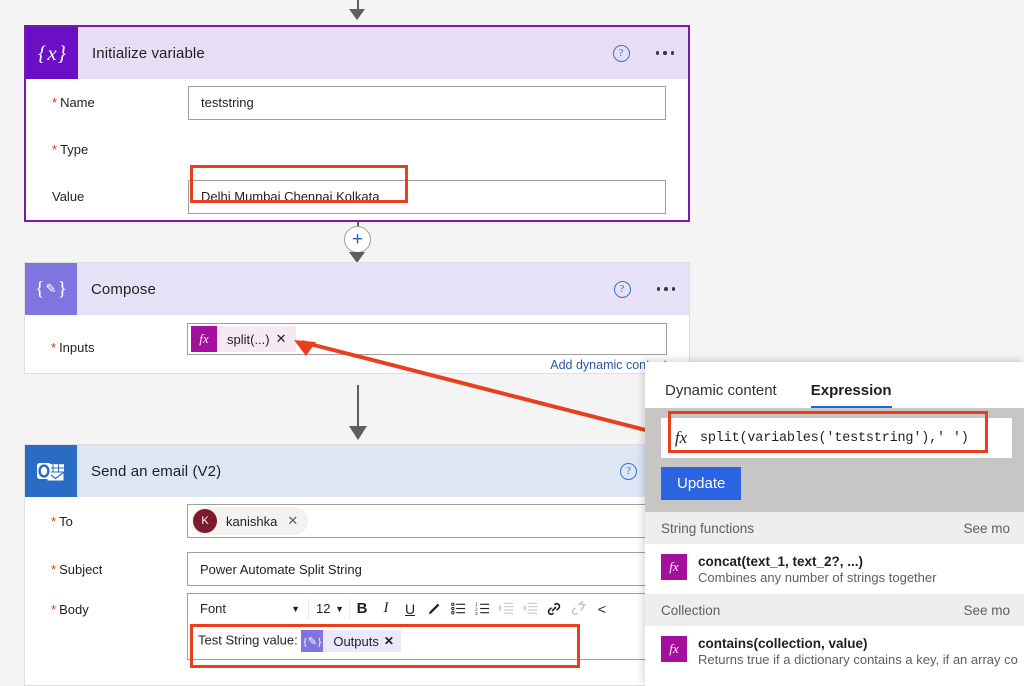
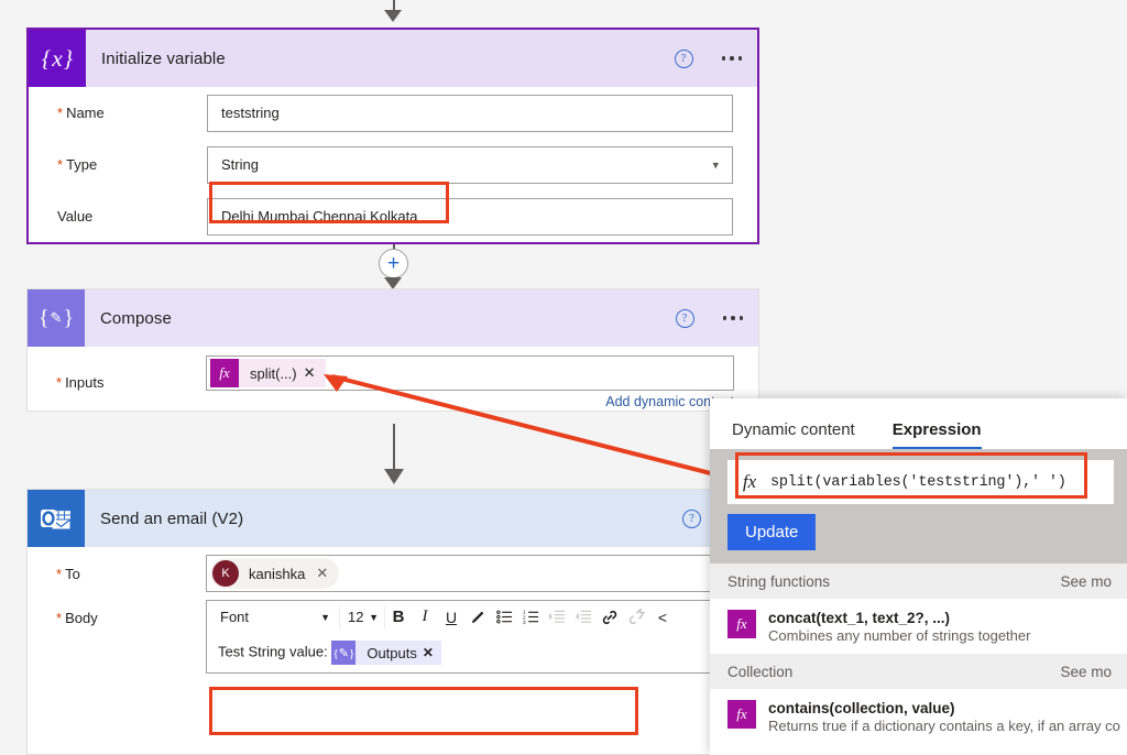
  {
  x
  }
  Initialize variable
  ?
  * Name
  teststring
  * Type
+ String
+ ▾
  Value
  Delhi Mumbai Chennai Kolkata
  +
  {
  ✎
  }
  Compose
  ?
  * Inputs
  fx
  split(...)
  ✕
  Add dynamic con
  Send an email (V2)
  ?
  * To
  K
  kanishka
  ✕
- * Subject
- Power Automate Split String
  * Body
  Font
  ▼
  12
  ▼
  B
  I
  U
  <
  Test String value:
  {✎}
  Outputs
  ✕
  Dynamic content
  Expression
  fx
  split(variables('teststring'),' ')
  Update
  String functions
  See mo
  fx
  concat(text_1, text_2?, ...)
  Combines any number of strings together
  Collection
  See mo
  fx
  contains(collection, value)
  Returns true if a dictionary contains a key, if an array co
